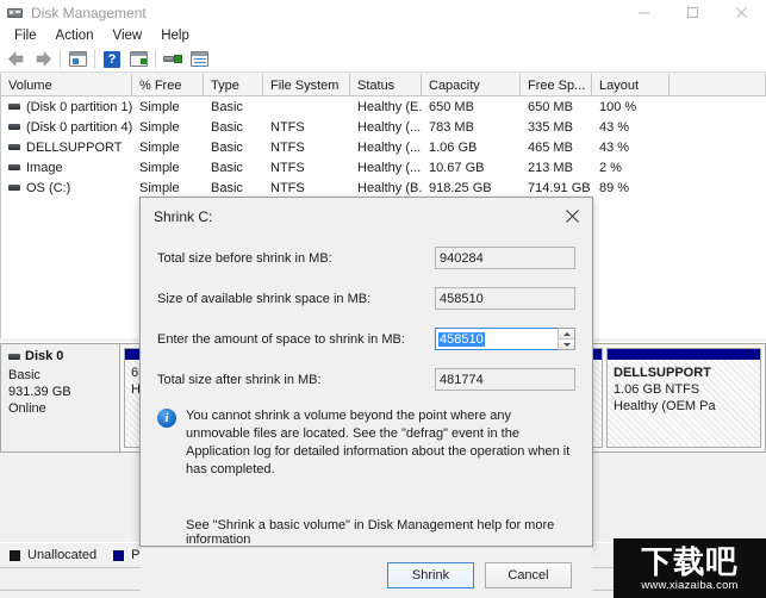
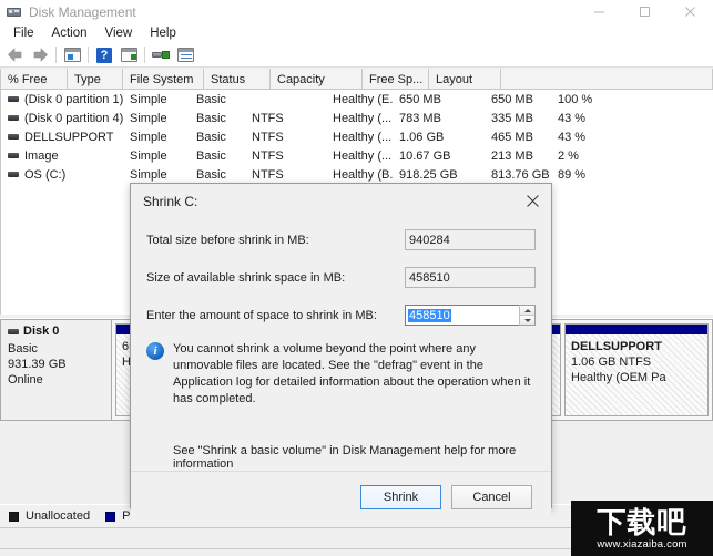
  Disk Management
  File
  Action
  View
  Help
  ?
- Volume
  % Free
  Type
  File System
  Status
  Capacity
  Free Sp...
  Layout
  (Disk 0 partition 1)
  Simple
  Basic
  Healthy (E.
  650 MB
  650 MB
  100 %
  (Disk 0 partition 4)
  Simple
  Basic
  NTFS
  Healthy (...
  783 MB
  335 MB
  43 %
  DELLSUPPORT
  Simple
  Basic
  NTFS
  Healthy (...
  1.06 GB
  465 MB
  43 %
  Image
  Simple
  Basic
  NTFS
  Healthy (...
  10.67 GB
  213 MB
  2 %
  OS (C:)
  Simple
  Basic
  NTFS
  Healthy (B.
  918.25 GB
- 714.91 GB
+ 813.76 GB
  89 %
  Disk 0
  Basic
  931.39 GB
  Online
  DELLSUPPORT
  1.06 GB NTFS
  Healthy (OEM Pa
  Unallocated
  下载吧
  www.xiazaiba.com
  Shrink C:
  Total size before shrink in MB:
  940284
  Size of available shrink space in MB:
  458510
  Enter the amount of space to shrink in MB:
  458510
- Total size after shrink in MB:
- 481774
  i
  You cannot shrink a volume beyond the point where any unmovable files are located. See the "defrag" event in the Application log for detailed information about the operation when it has completed.
  See "Shrink a basic volume" in Disk Management help for more information
  Shrink
  Cancel
